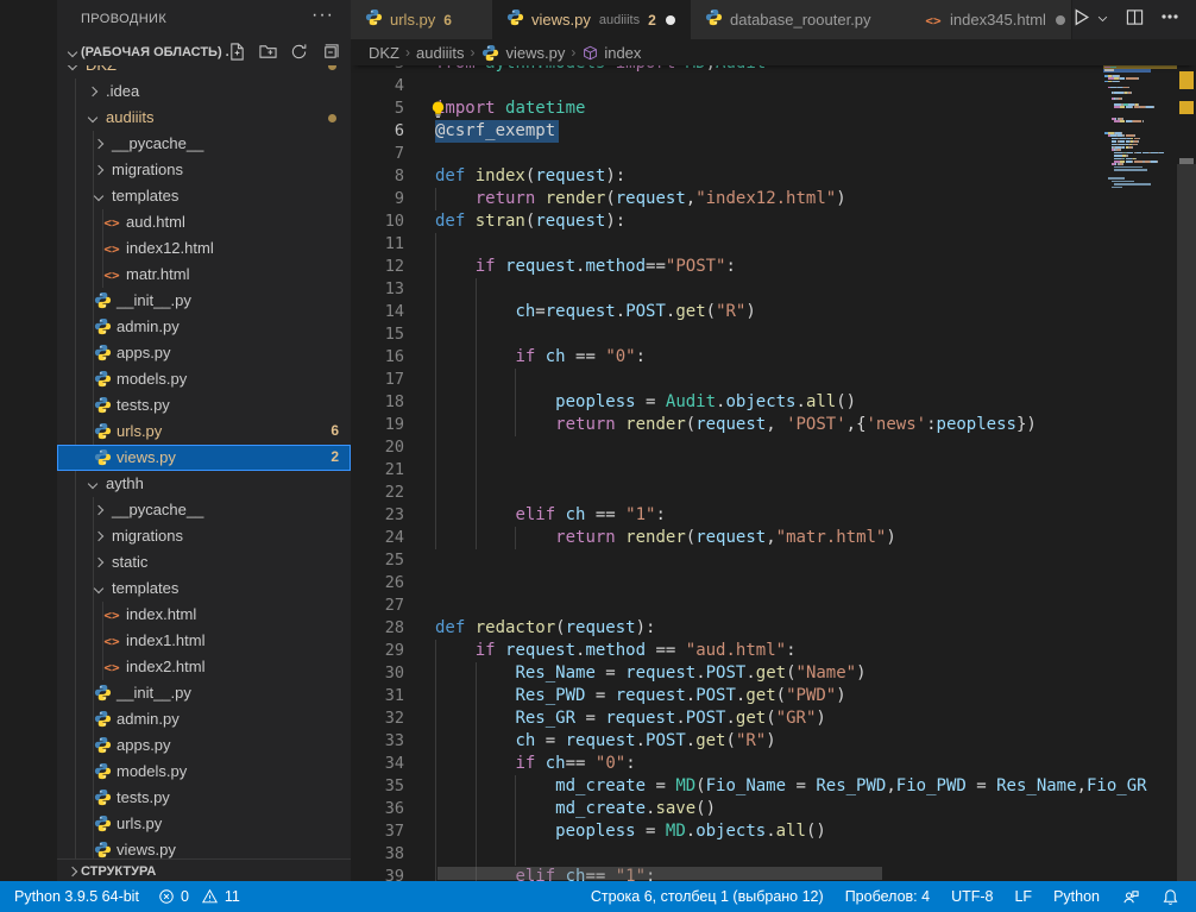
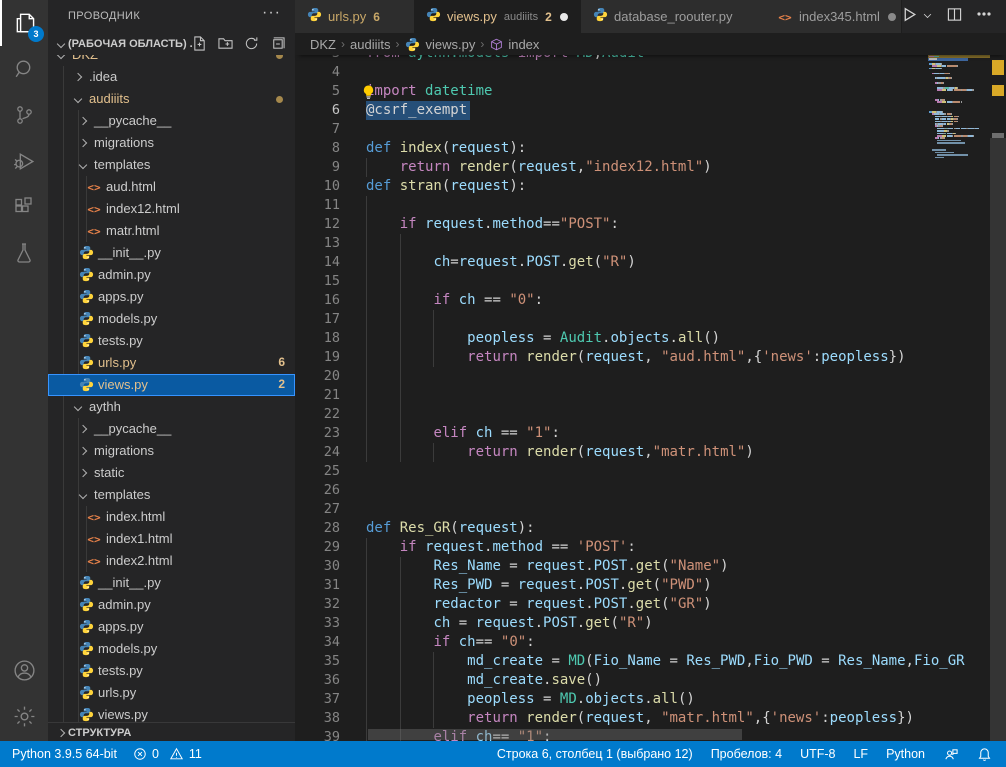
+ 3
  .idea
  audiiits
  __pycache__
  migrations
  templates
  <>
  aud.html
  <>
  index12.html
  <>
  matr.html
  __init__.py
  admin.py
  apps.py
  models.py
  tests.py
  urls.py
  6
  views.py
  2
  aythh
  __pycache__
  migrations
  static
  templates
  <>
  index.html
  <>
  index1.html
  <>
  index2.html
  __init__.py
  admin.py
  apps.py
  models.py
  tests.py
  urls.py
  views.py
  ПРОВОДНИК
  ···
  (РАБОЧАЯ ОБЛАСТЬ) .
  СТРУКТУРА
  urls.py
  6
  views.py
  audiiits
  2
  database_roouter.py
  <>
  index345.html
  DKZ
  ›
  audiiits
  ›
  views.py
  ›
  index
  4
  5
  mport datetime
  6
  @csrf_exempt
  7
  8
  def index(request):
  9
  return render(request,"index12.html")
  10
  def stran(request):
  11
  12
  if request.method=="POST":
  13
  14
  ch=request.POST.get("R")
  15
  16
  if ch == "0":
  17
  18
  peopless = Audit.objects.all()
  19
- return render(request, 'POST',{'news':peopless})
+ return render(request, "aud.html",{'news':peopless})
  20
  21
  22
  23
  elif ch == "1":
  24
  return render(request,"matr.html")
  25
  26
  27
  28
- def redactor(request):
+ def Res_GR(request):
  29
- if request.method == "aud.html":
+ if request.method == 'POST':
  30
  Res_Name = request.POST.get("Name")
  31
  Res_PWD = request.POST.get("PWD")
  32
- Res_GR = request.POST.get("GR")
+ redactor = request.POST.get("GR")
  33
  ch = request.POST.get("R")
  34
  if ch== "0":
  35
  md_create = MD(Fio_Name = Res_PWD,Fio_PWD = Res_Name,Fio_GR
  36
  md_create.save()
  37
  peopless = MD.objects.all()
  38
+ return render(request, "matr.html",{'news':peopless})
  39
  elif ch== "1":
  Python 3.9.5 64-bit
  0
  11
  Строка 6, столбец 1 (выбрано 12)
  Пробелов: 4
  UTF-8
  LF
  Python
